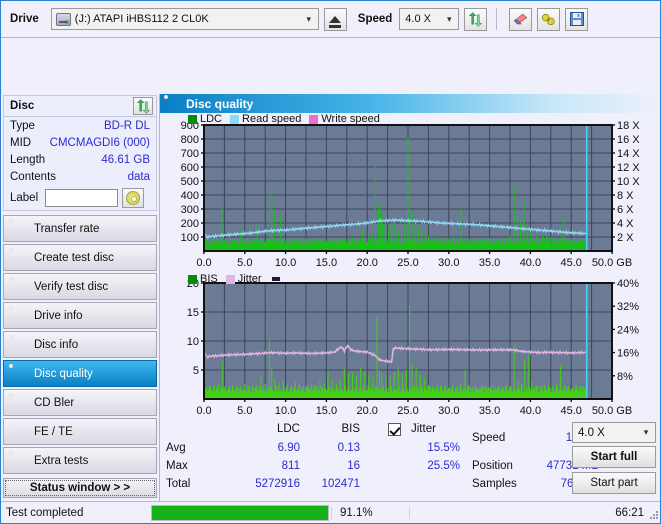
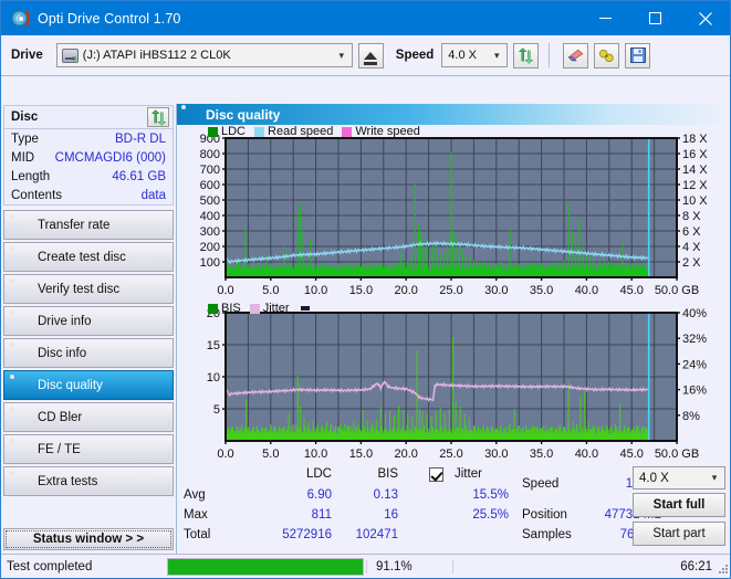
+ Opti Drive Control 1.70
  Drive
  (J:) ATAPI iHBS112 2 CL0K
  ▾
  Speed
  4.0 X
  ▾
  Disc
  Type
  BD-R DL
  MID
  CMCMAGDI6 (000)
  Length
  46.61 GB
  Contents
  data
- Label
  Transfer rate
  Create test disc
  Verify test disc
  Drive info
  Disc info
  Disc quality
  CD Bler
  FE / TE
  Extra tests
  Status window > >
  Disc quality
  LDC
  Read speed
  Write speed
  100
  200
  300
  400
  500
  600
  700
  800
  900
  2 X
  4 X
  6 X
  8 X
  10 X
  12 X
  14 X
  16 X
  18 X
  0.0
  5.0
  10.0
  15.0
  20.0
  25.0
  30.0
  35.0
  40.0
  45.0
  50.0 GB
  BIS
  Jitter
  5
  10
  15
  20
  8%
  16%
  24%
  32%
  40%
  0.0
  5.0
  10.0
  15.0
  20.0
  25.0
  30.0
  35.0
  40.0
  45.0
  50.0 GB
  LDC
  BIS
  Jitter
  Avg
  6.90
  0.13
  15.5%
  Max
  811
  16
  25.5%
  Total
  5272916
  102471
  Speed
  Position
  Samples
  4.0 X
  ▾
  Start full
  Start part
  Test completed
  91.1%
  66:21
